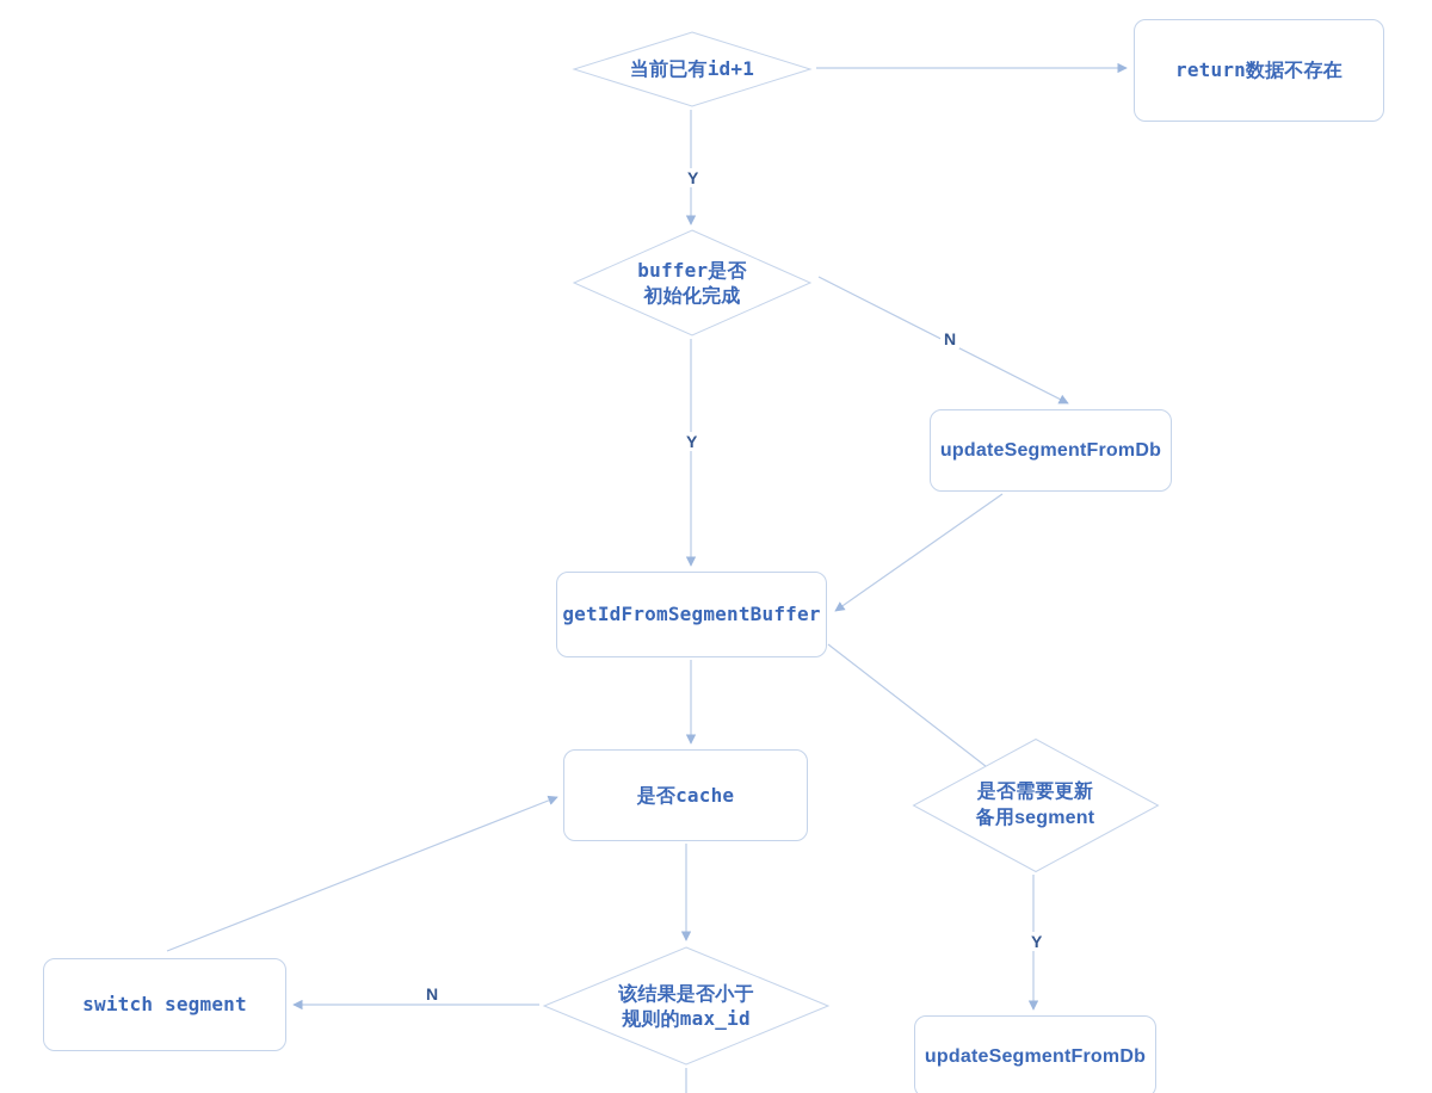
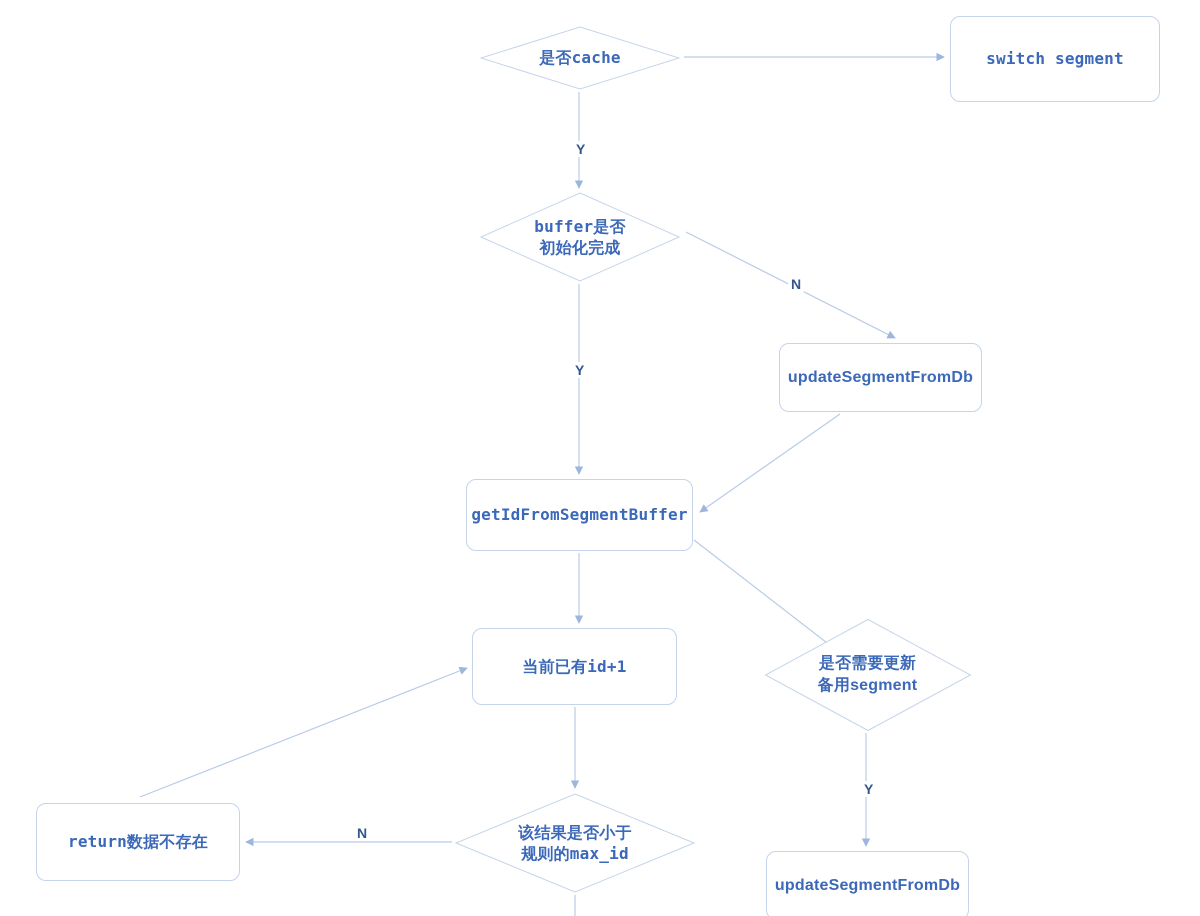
- 当前已有id+1
+ 是否cache
- return数据不存在
+ switch segment
  buffer是否
  初始化完成
  updateSegmentFromDb
  getIdFromSegmentBuffer
- 是否cache
+ 当前已有id+1
  是否需要更新
  备用segment
  该结果是否小于
  规则的max_id
- switch segment
+ return数据不存在
  updateSegmentFromDb
  Y
  N
  Y
  N
  Y
